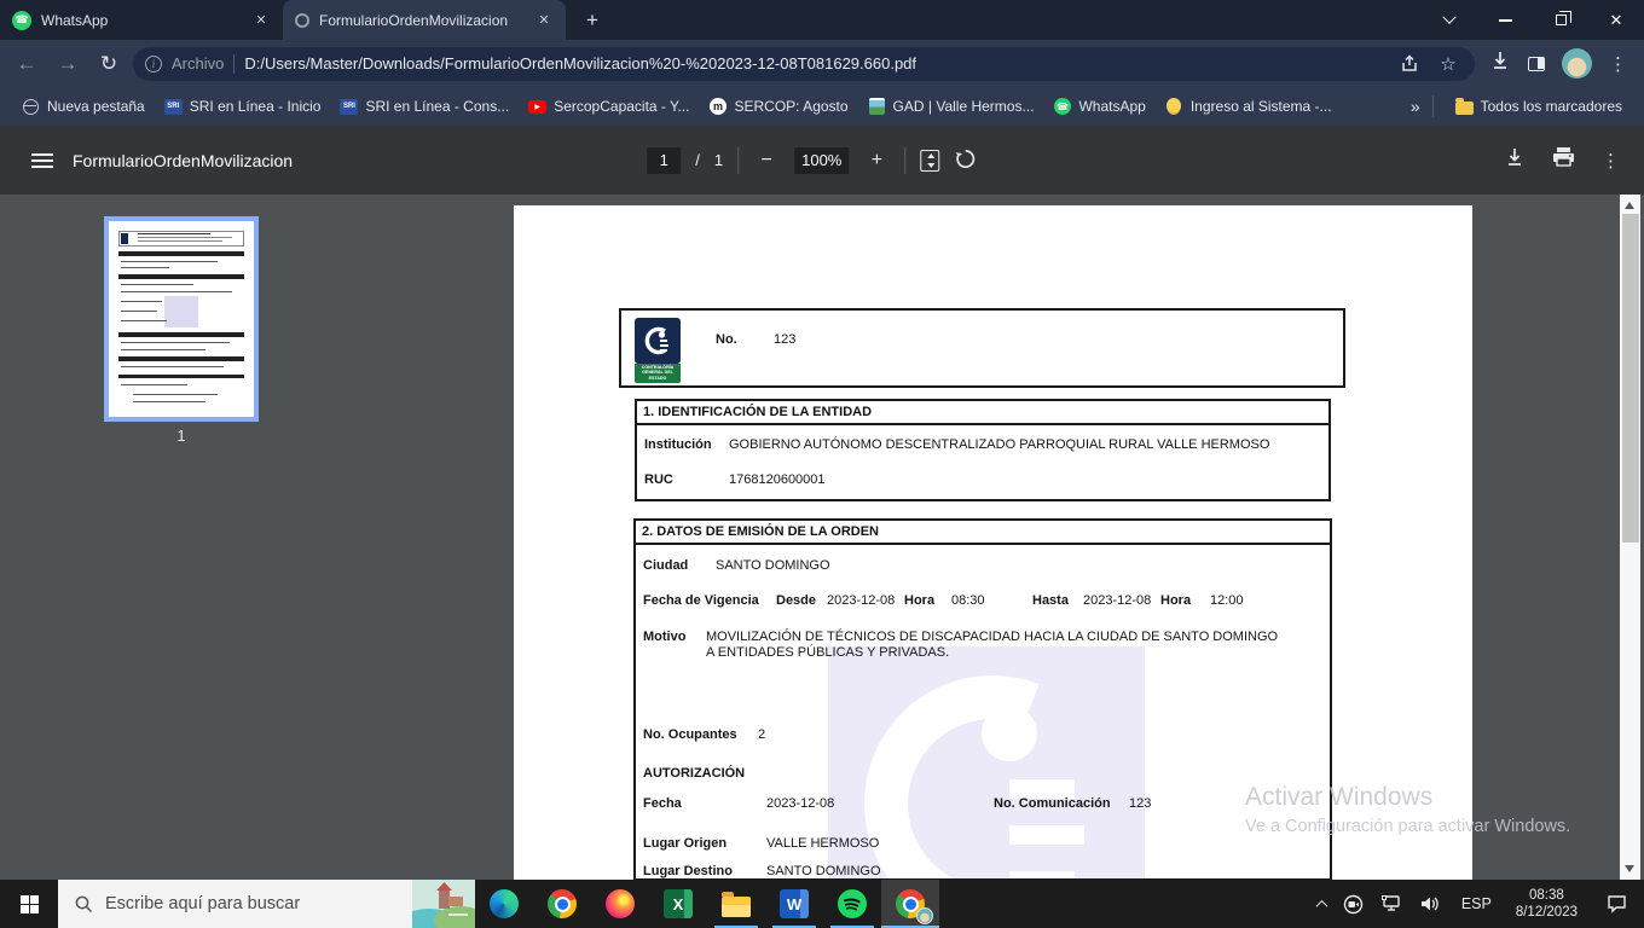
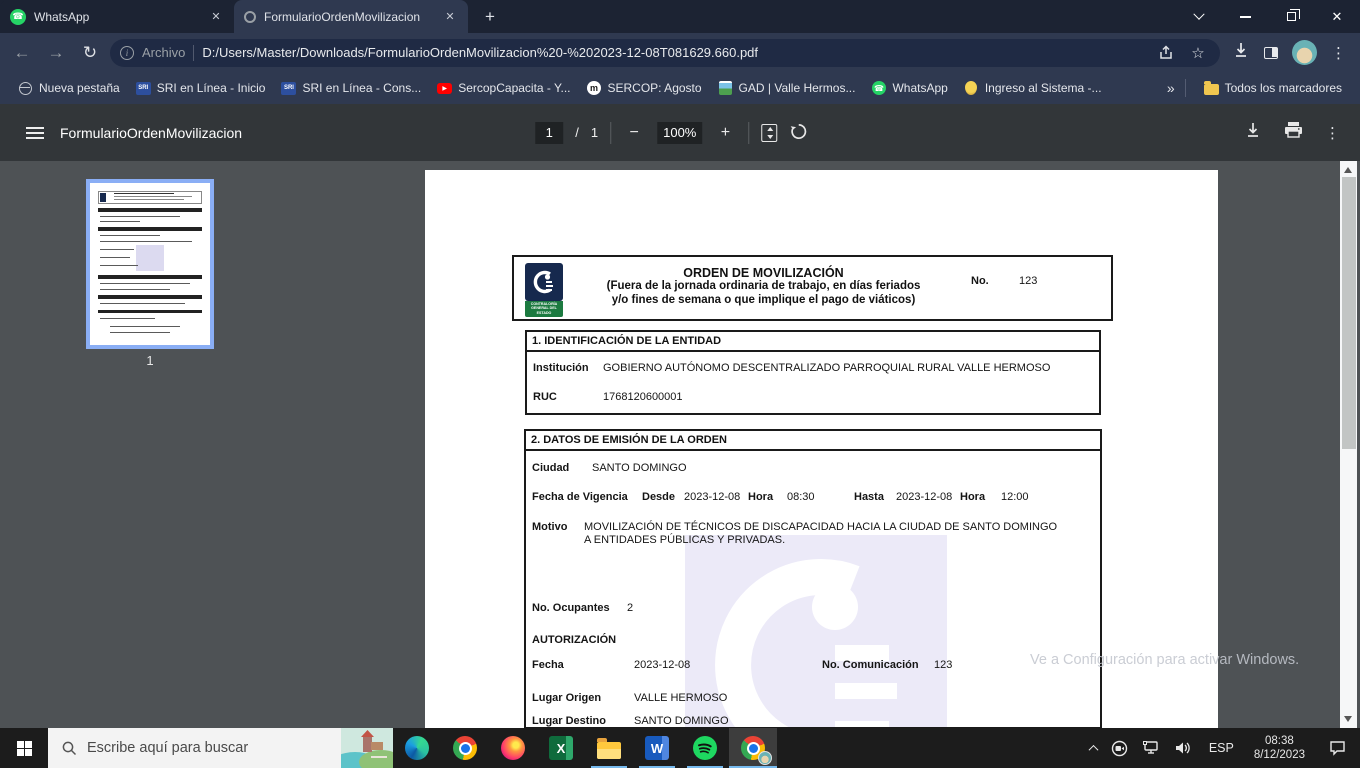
  ☎
  WhatsApp
  ✕
  FormularioOrdenMovilizacion
  ✕
  +
  ✕
  ←
  →
  ↻
  i
  Archivo
  D:/Users/Master/Downloads/FormularioOrdenMovilizacion%20-%202023-12-08T081629.660.pdf
  ☆
  ⋮
  Nueva pestaña
  SRI en Línea - Inicio
  SRI en Línea - Cons...
  SercopCapacita - Y...
  m
  SERCOP: Agosto
  GAD | Valle Hermos...
  ☎
  WhatsApp
  Ingreso al Sistema -...
  »
  Todos los marcadores
  FormularioOrdenMovilizacion
  1
  /
  1
  −
  100%
  +
  ⋮
  1
+ ORDEN DE MOVILIZACIÓN
+ (Fuera de la jornada ordinaria de trabajo, en días feriados
+ y/o fines de semana o que implique el pago de viáticos)
  No.
  123
  1. IDENTIFICACIÓN DE LA ENTIDAD
  Institución
  GOBIERNO AUTÓNOMO DESCENTRALIZADO PARROQUIAL RURAL VALLE HERMOSO
  RUC
  1768120600001
  2. DATOS DE EMISIÓN DE LA ORDEN
  Ciudad
  SANTO DOMINGO
  Fecha de Vigencia
  Desde
  2023-12-08
  Hora
  08:30
  Hasta
  2023-12-08
  Hora
  12:00
  Motivo
  MOVILIZACIÓN DE TÉCNICOS DE DISCAPACIDAD HACIA LA CIUDAD DE SANTO DOMINGO A ENTIDADES PÚBLICAS Y PRIVADAS.
  No. Ocupantes
  2
  AUTORIZACIÓN
  Fecha
  2023-12-08
  No. Comunicación
  123
  Lugar Origen
  VALLE HERMOSO
  Lugar Destino
  SANTO DOMINGO
- Activar Windows
  Ve a Configuración para activar Windows.
  Escribe aquí para buscar
  X
  W
  ESP
  08:38
  8/12/2023
